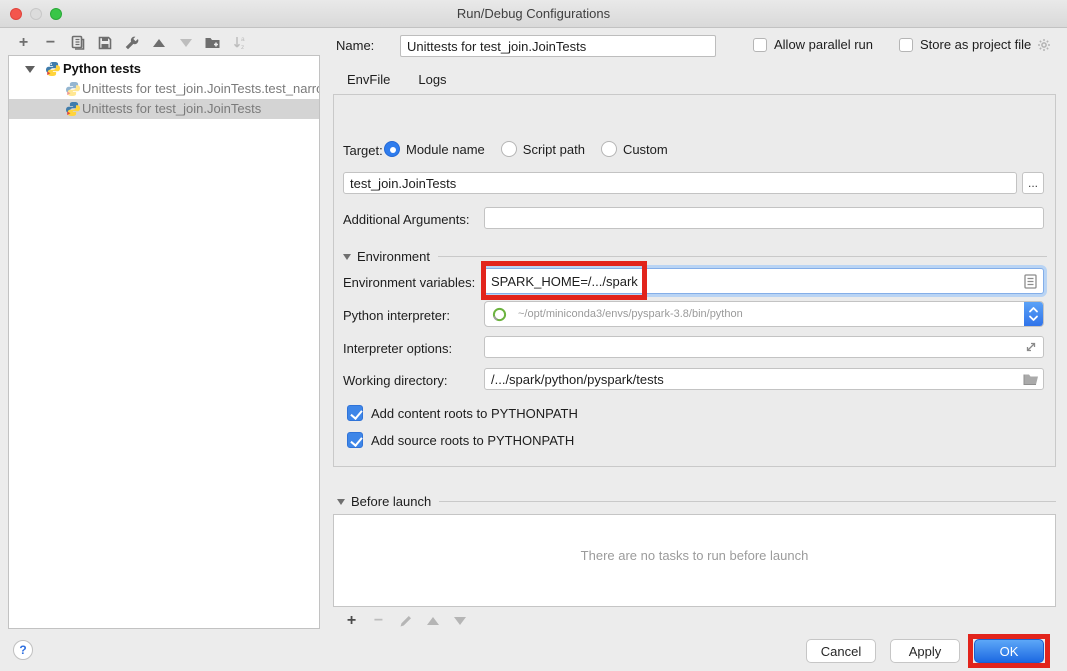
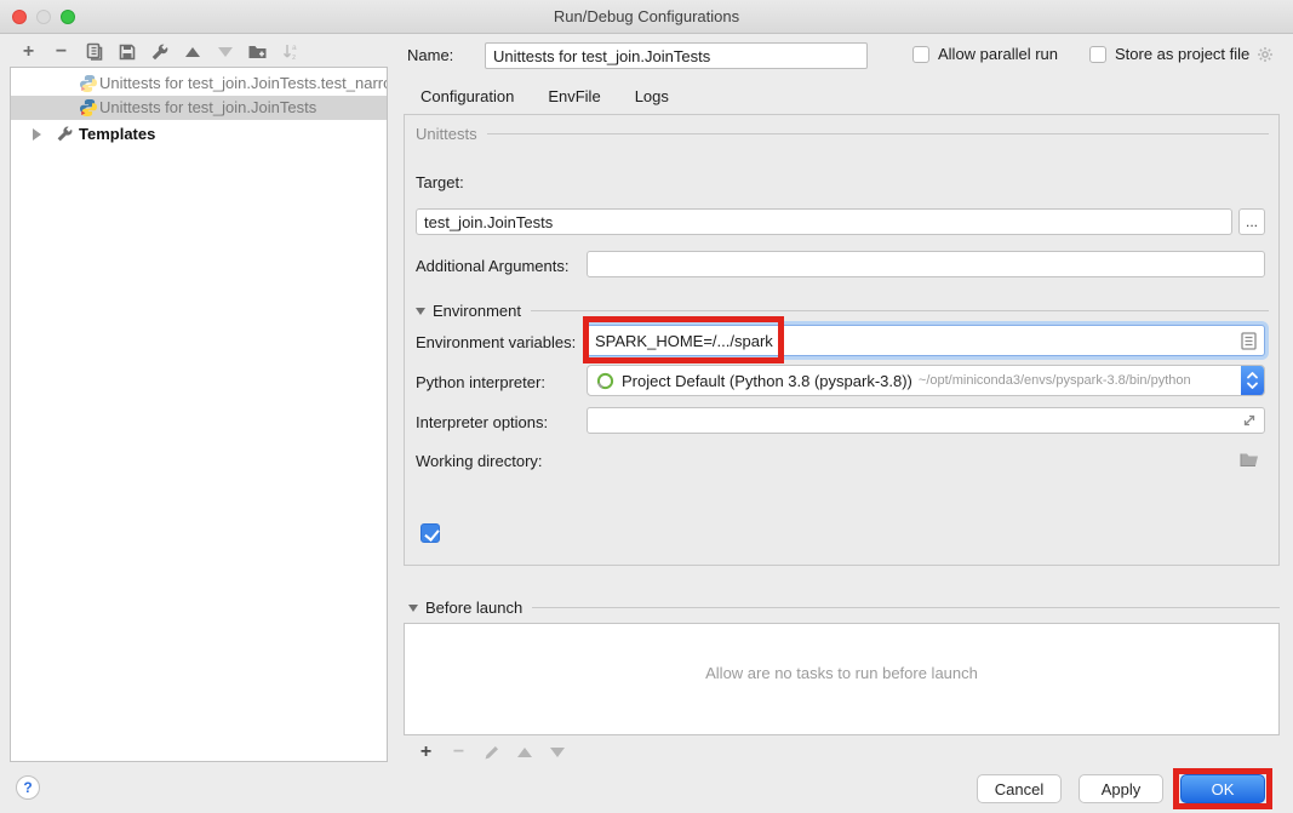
  Run/Debug Configurations
  +
  −
- Python tests
  Unittests for test_join.JoinTests.test_narr
  Unittests for test_join.JoinTests
+ Templates
  Name:
  Unittests for test_join.JoinTests
  Allow parallel run
  Store as project file
+ Configuration
  EnvFile
  Logs
+ Unittests
  Target:
- Module name
- Script path
- Custom
  test_join.JoinTests
  ...
  Additional Arguments:
  Environment
  Environment variables:
  SPARK_HOME=/.../spark
  Python interpreter:
+ Project Default (Python 3.8 (pyspark-3.8))
  ~/opt/miniconda3/envs/pyspark-3.8/bin/python
  Interpreter options:
  Working directory:
- /.../spark/python/pyspark/tests
- Add content roots to PYTHONPATH
- Add source roots to PYTHONPATH
  Before launch
- There are no tasks to run before launch
+ Allow are no tasks to run before launch
  +
  −
  ?
  Cancel
  Apply
  OK
